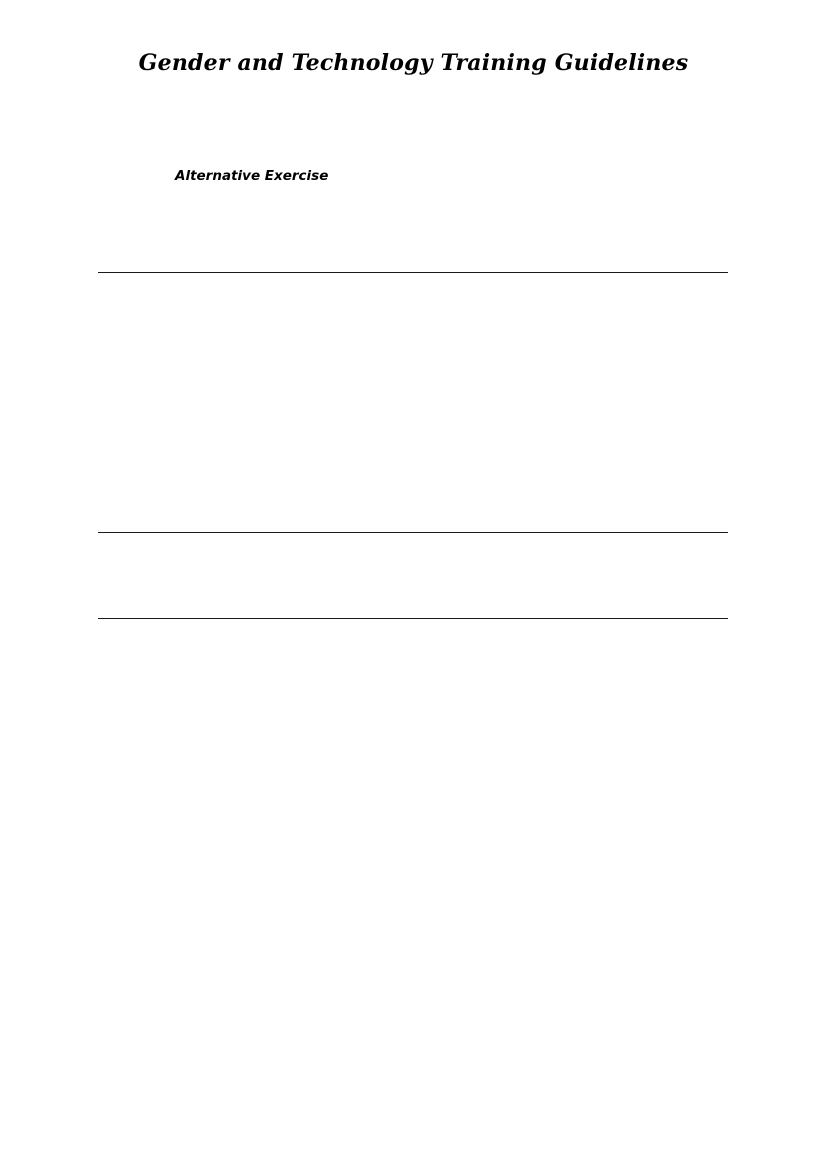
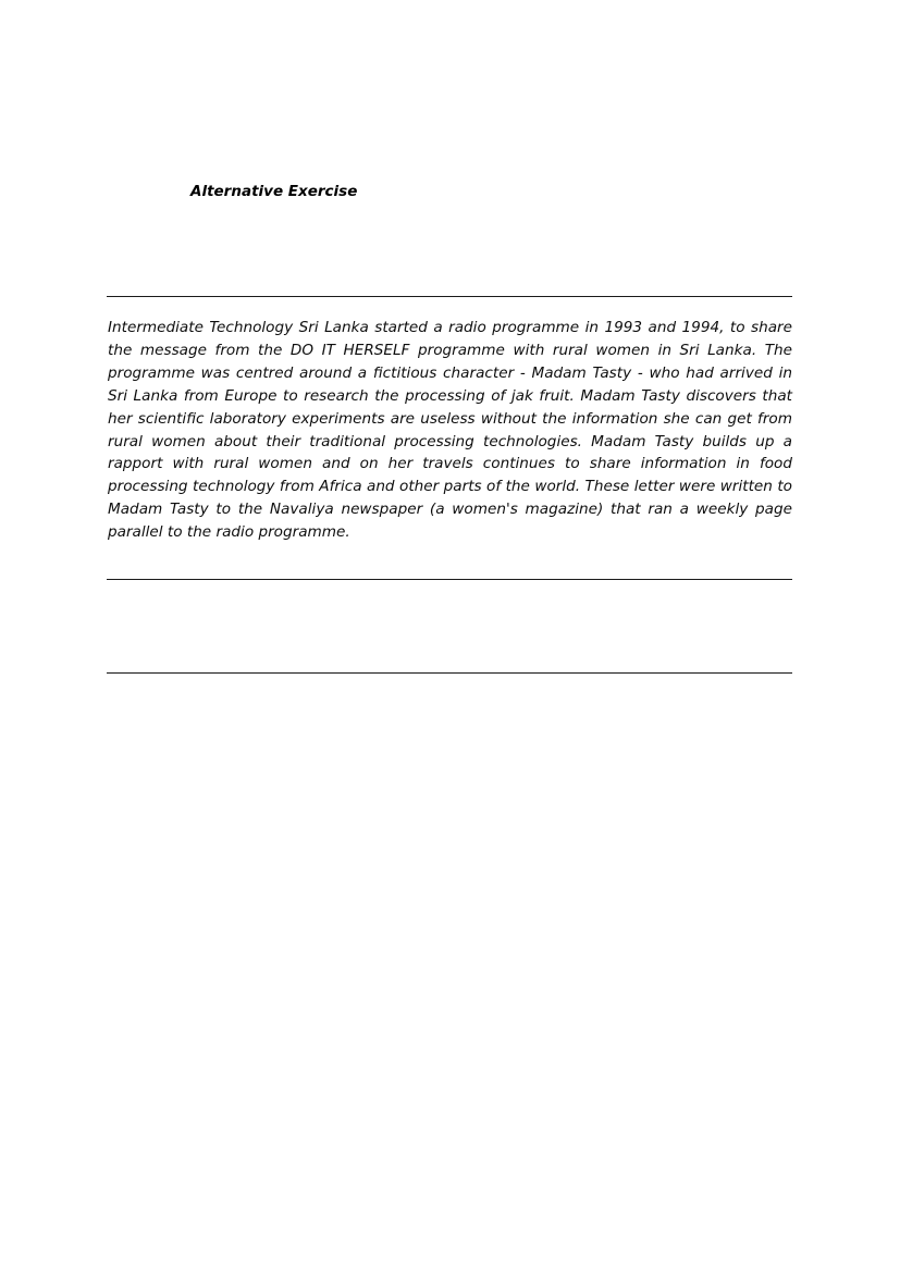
- Gender and Technology Training Guidelines
  Alternative Exercise
+ Intermediate Technology Sri Lanka started a radio programme in 1993 and 1994, to share the message from the DO IT HERSELF programme with rural women in Sri Lanka. The programme was centred around a fictitious character - Madam Tasty - who had arrived in Sri Lanka from Europe to research the processing of jak fruit. Madam Tasty discovers that her scientific laboratory experiments are useless without the information she can get from rural women about their traditional processing technologies. Madam Tasty builds up a rapport with rural women and on her travels continues to share information in food processing technology from Africa and other parts of the world. These letter were written to Madam Tasty to the Navaliya newspaper (a women's magazine) that ran a weekly page parallel to the radio programme.
